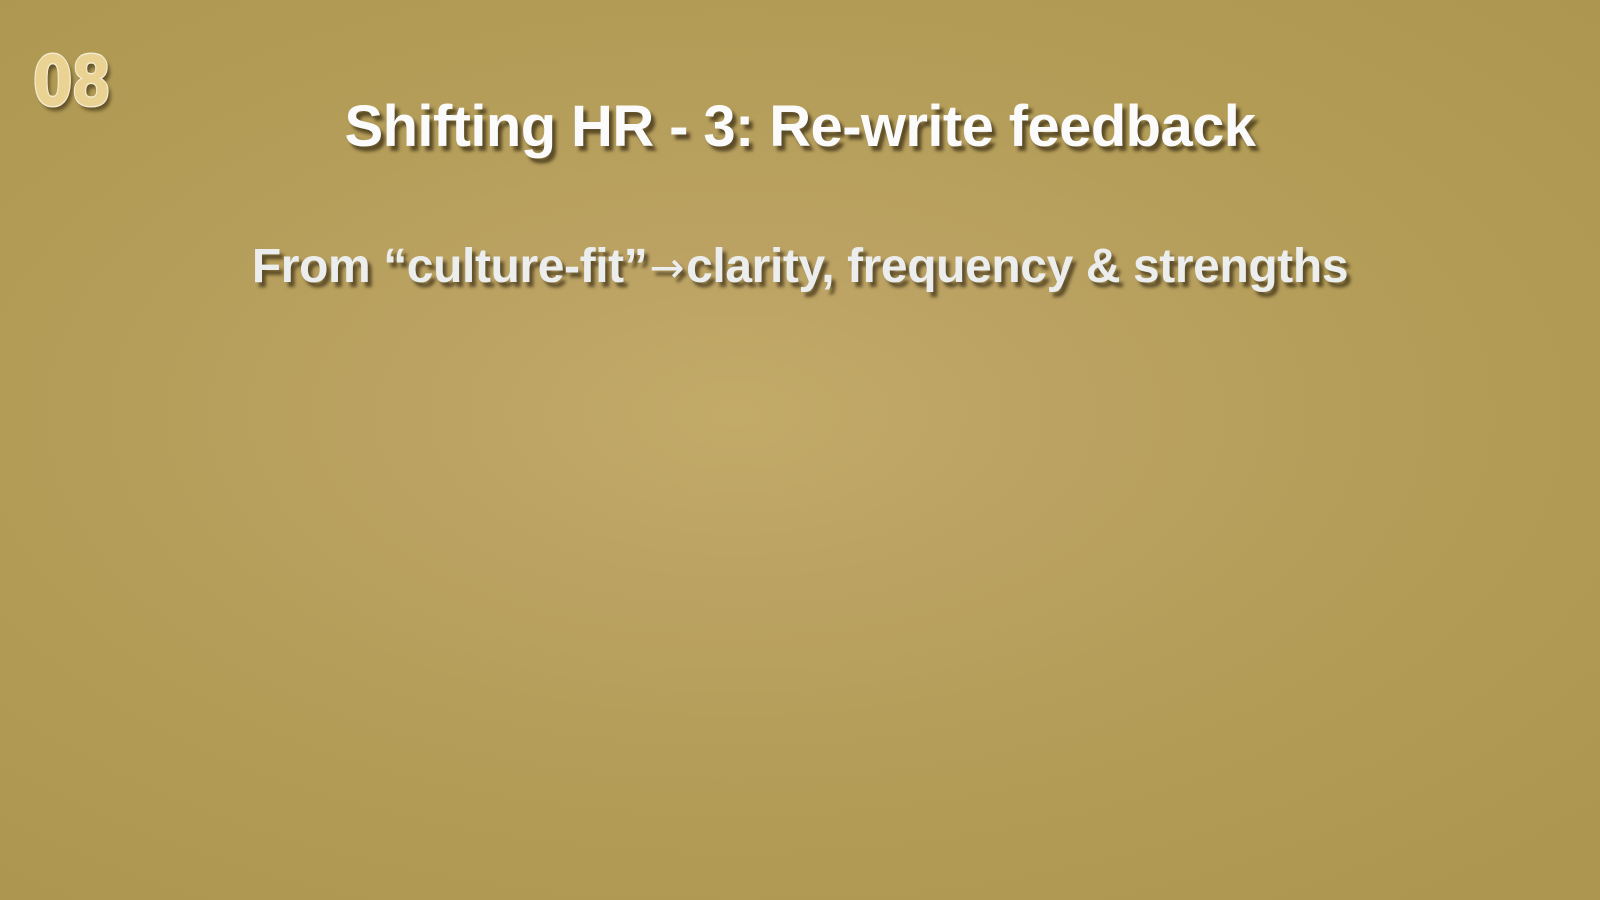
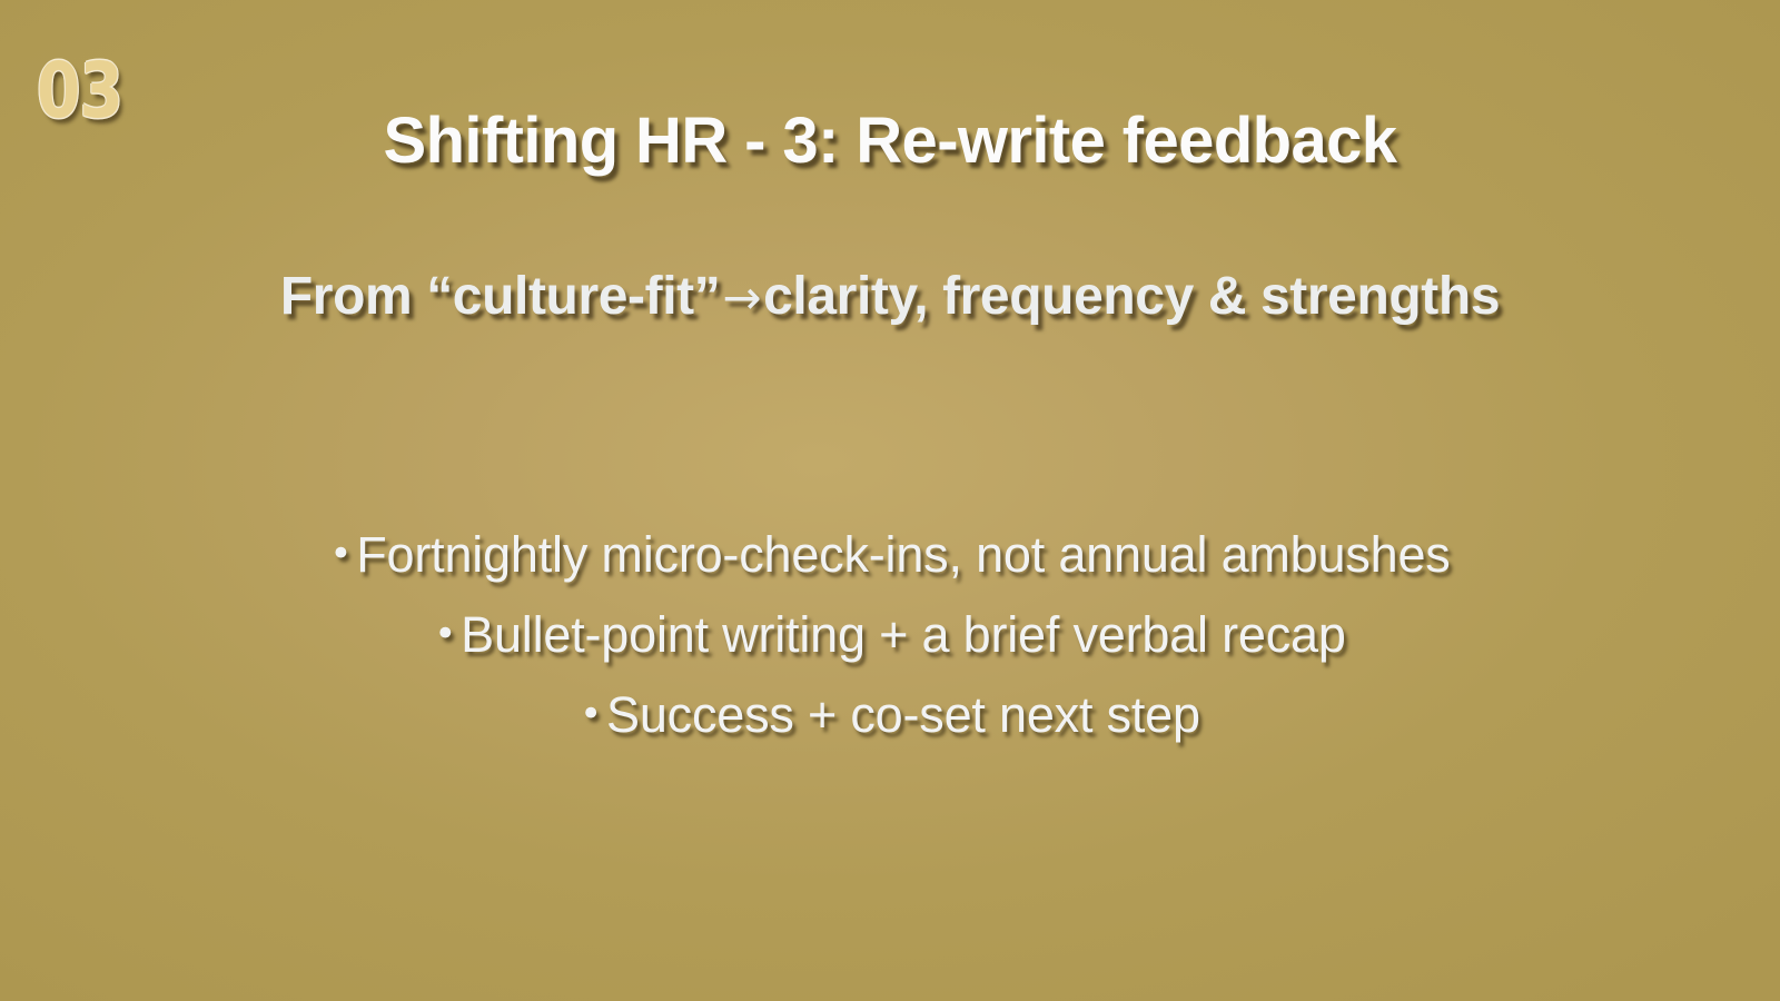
- 08
+ 03
  Shifting HR - 3: Re-write feedback
  From “culture-fit”→clarity, frequency & strengths
+ •Fortnightly micro-check-ins, not annual ambushes
+ •Bullet-point writing + a brief verbal recap
+ •Success + co-set next step
